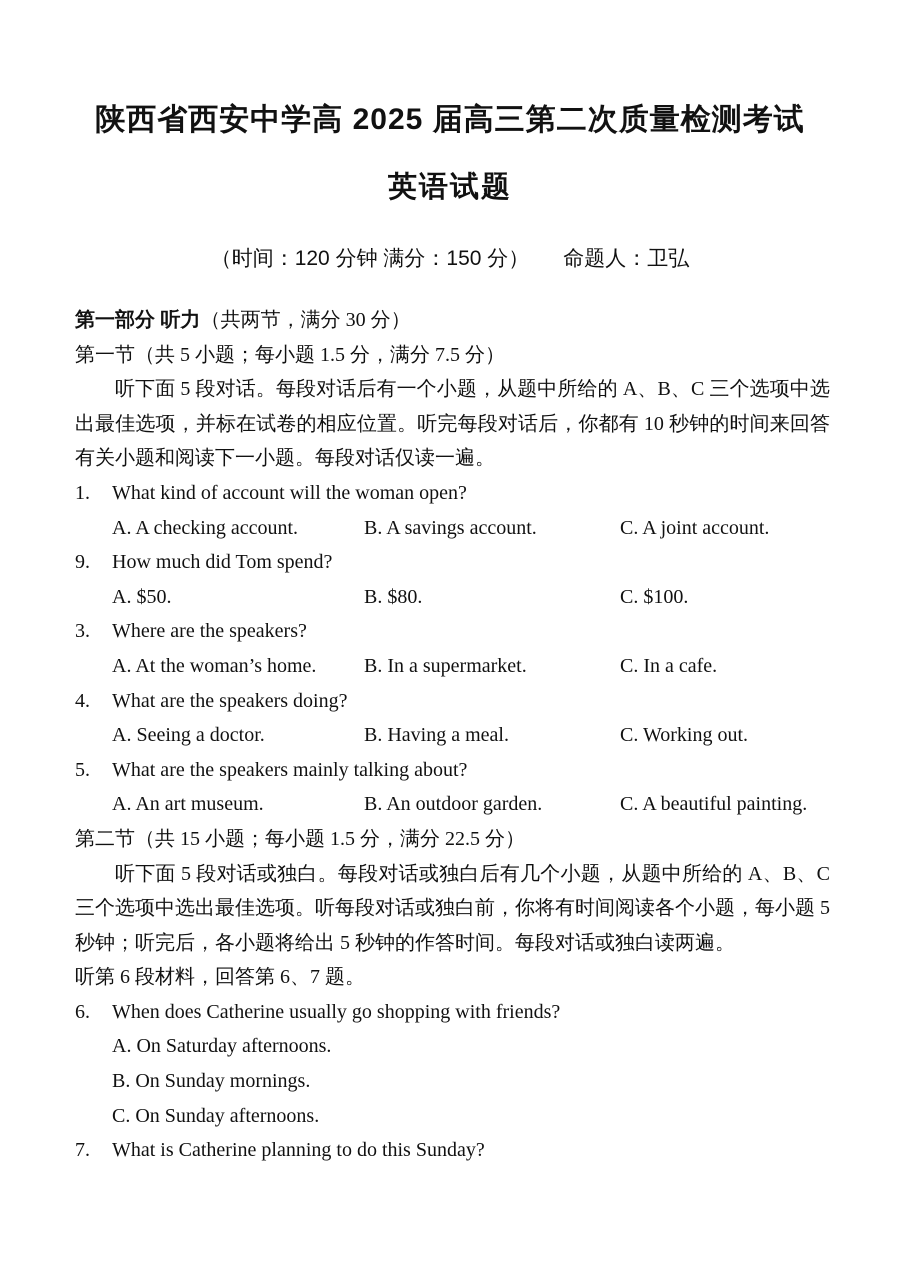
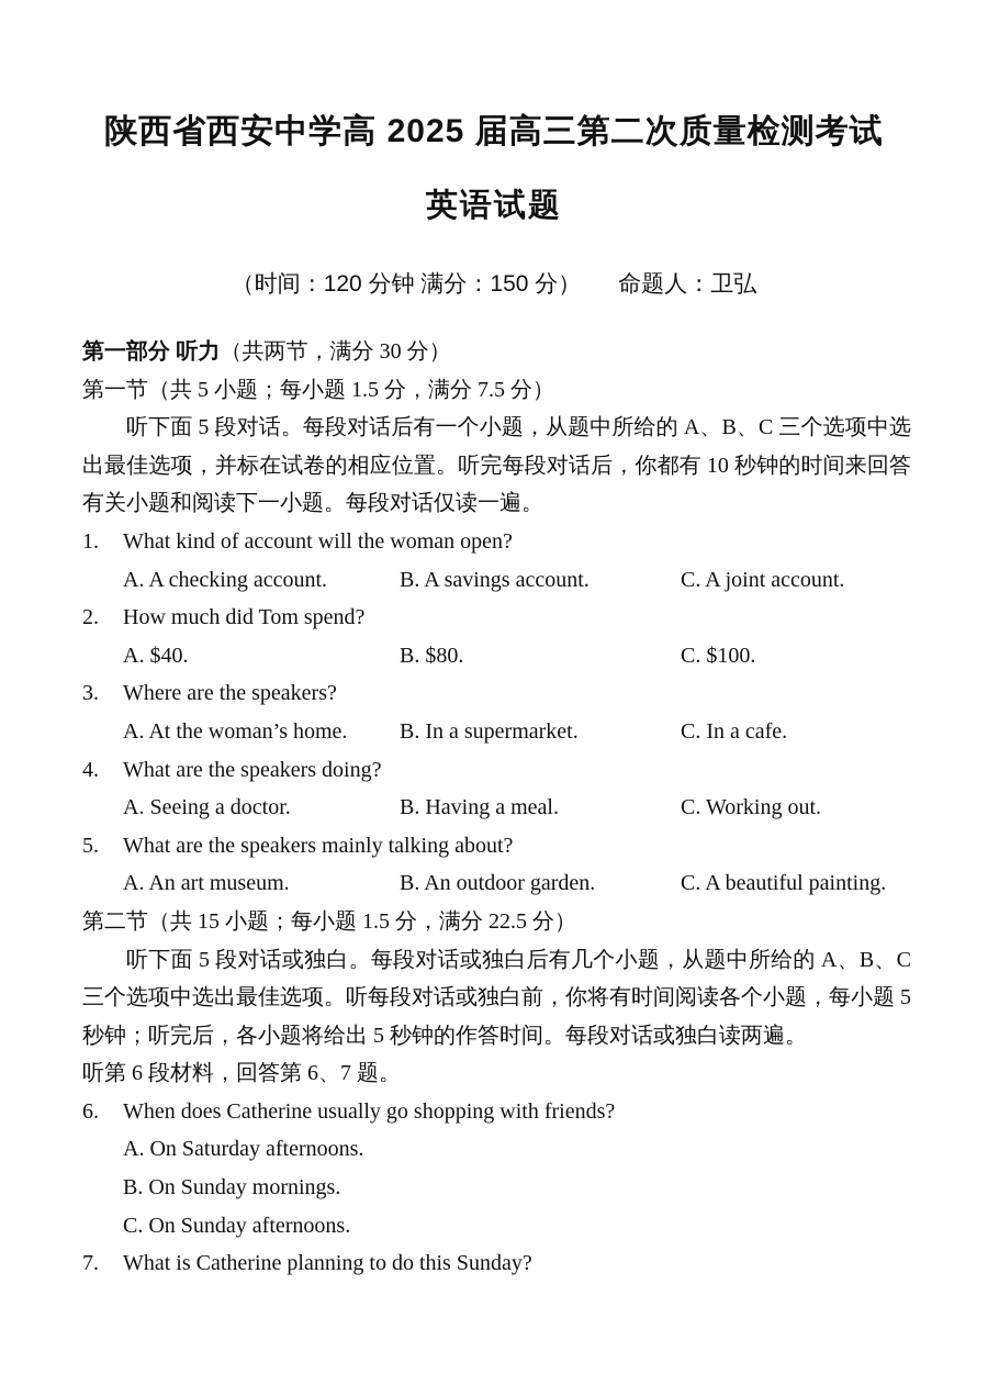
  陕西省西安中学高 2025 届高三第二次质量检测考试
  英语试题
  （时间：120 分钟 满分：150 分） 命题人：卫弘
  第一部分 听力（共两节，满分 30 分）
  第一节（共 5 小题；每小题 1.5 分，满分 7.5 分）
  听下面 5 段对话。每段对话后有一个小题，从题中所给的 A、B、C 三个选项中选出最佳选项，并标在试卷的相应位置。听完每段对话后，你都有 10 秒钟的时间来回答有关小题和阅读下一小题。每段对话仅读一遍。
  1.
  What kind of account will the woman open?
  A. A checking account.
  B. A savings account.
  C. A joint account.
- 9.
+ 2.
  How much did Tom spend?
- A. $50.
+ A. $40.
  B. $80.
  C. $100.
  3.
  Where are the speakers?
  A. At the woman’s home.
  B. In a supermarket.
  C. In a cafe.
  4.
  What are the speakers doing?
  A. Seeing a doctor.
  B. Having a meal.
  C. Working out.
  5.
  What are the speakers mainly talking about?
  A. An art museum.
  B. An outdoor garden.
  C. A beautiful painting.
  第二节（共 15 小题；每小题 1.5 分，满分 22.5 分）
  听下面 5 段对话或独白。每段对话或独白后有几个小题，从题中所给的 A、B、C 三个选项中选出最佳选项。听每段对话或独白前，你将有时间阅读各个小题，每小题 5 秒钟；听完后，各小题将给出 5 秒钟的作答时间。每段对话或独白读两遍。
  听第 6 段材料，回答第 6、7 题。
  6.
  When does Catherine usually go shopping with friends?
  A. On Saturday afternoons.
  B. On Sunday mornings.
  C. On Sunday afternoons.
  7.
  What is Catherine planning to do this Sunday?
